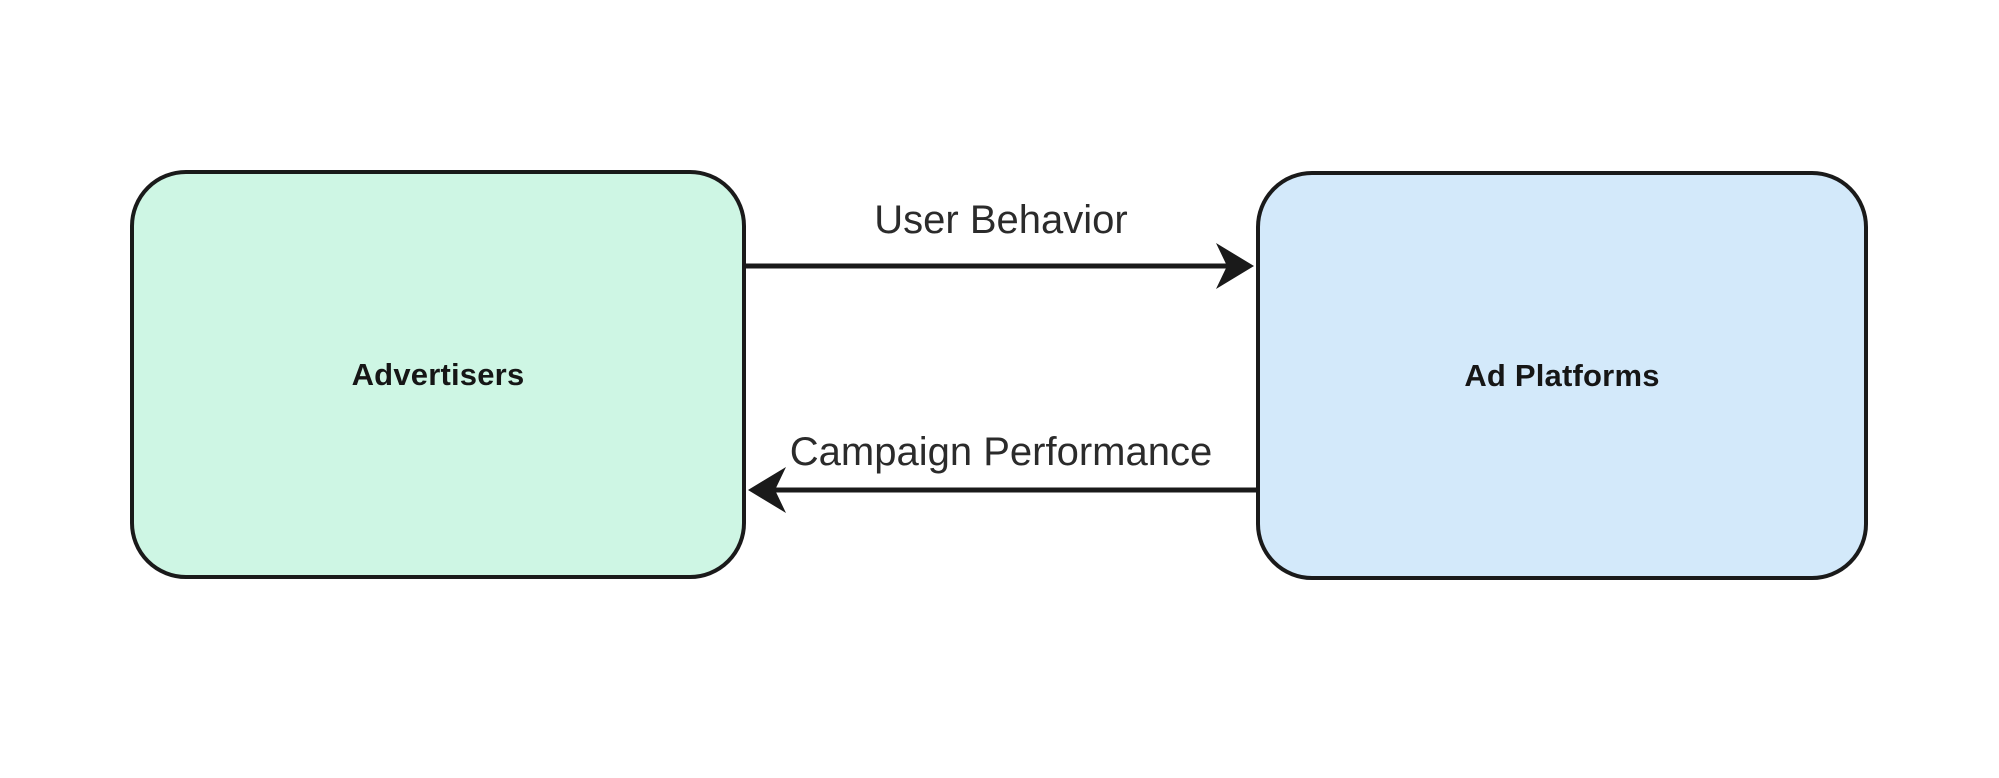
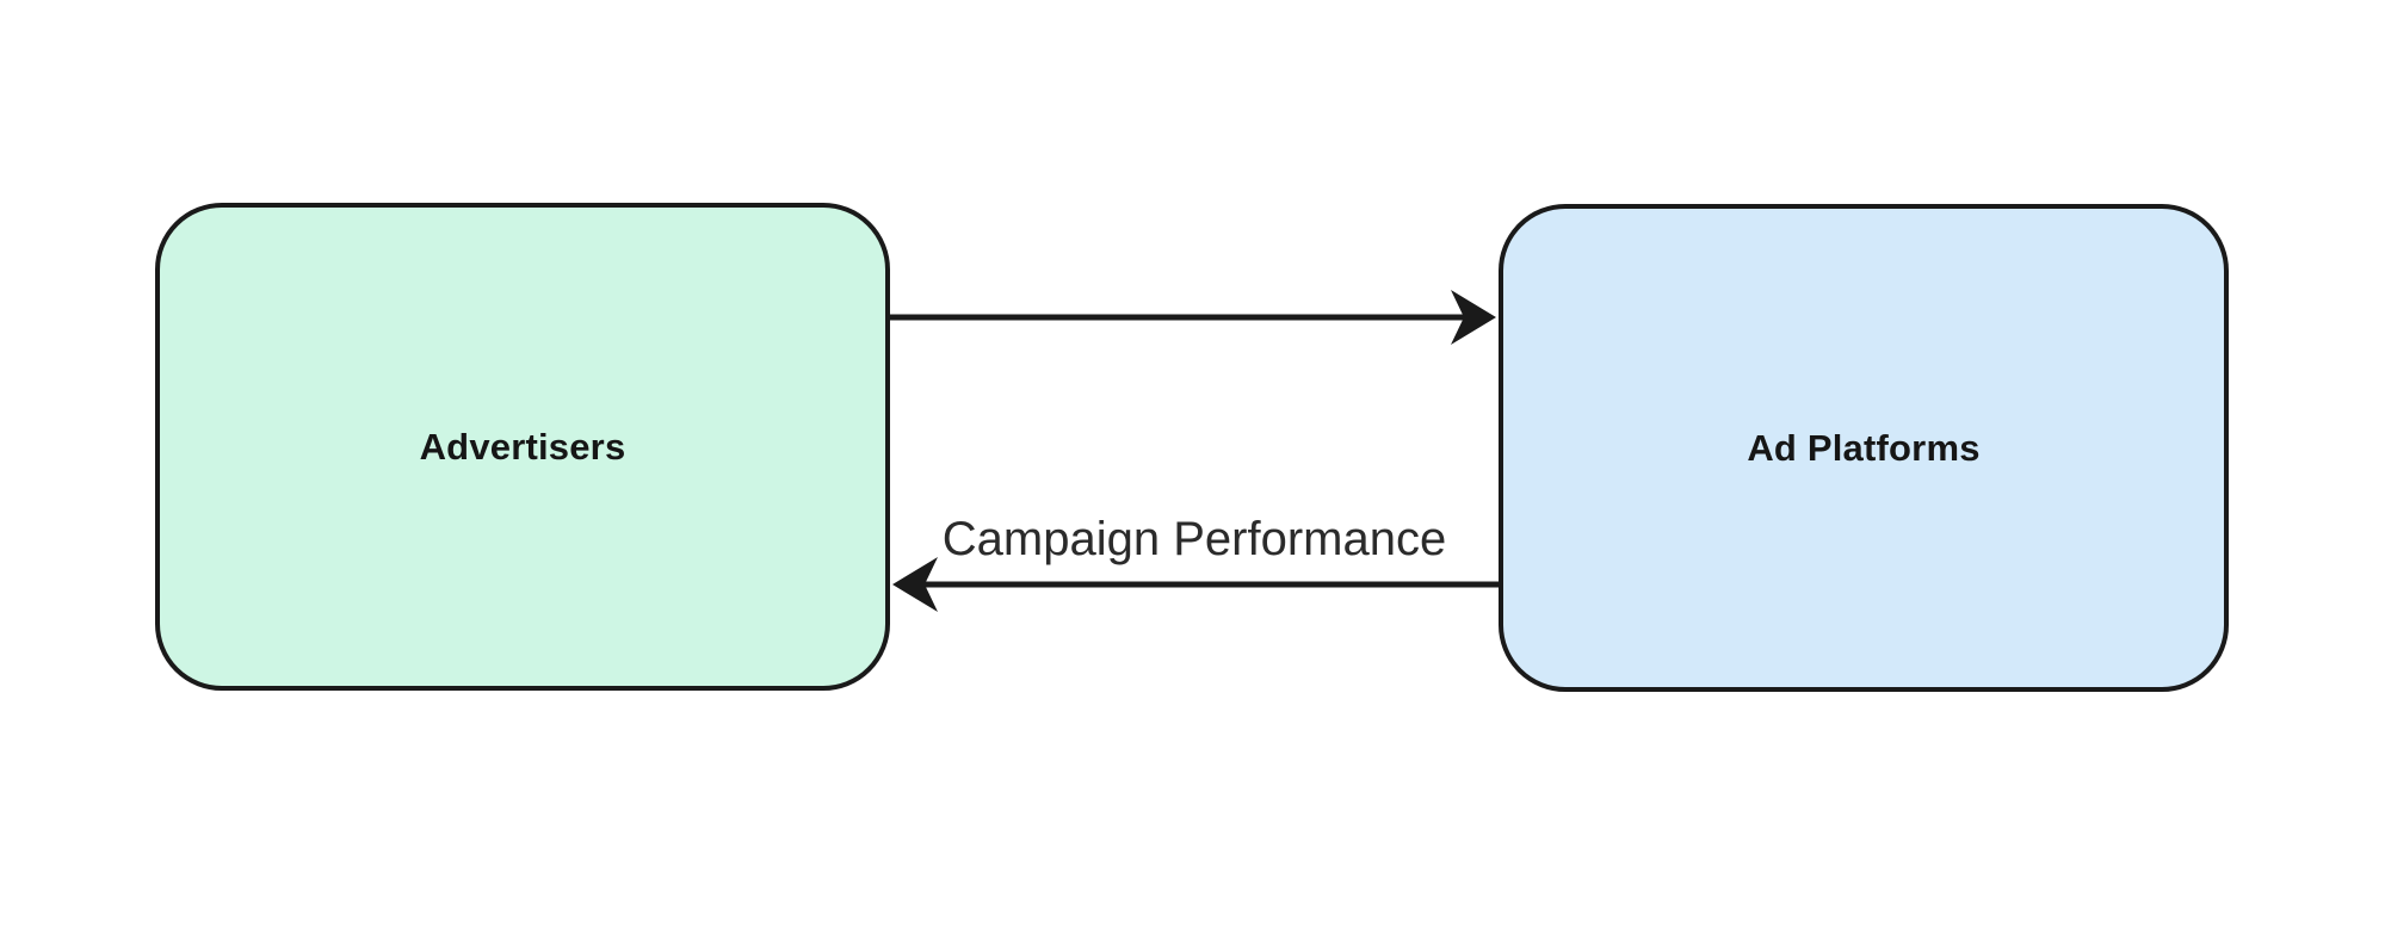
  Advertisers
  Ad Platforms
- User Behavior
  Campaign Performance
